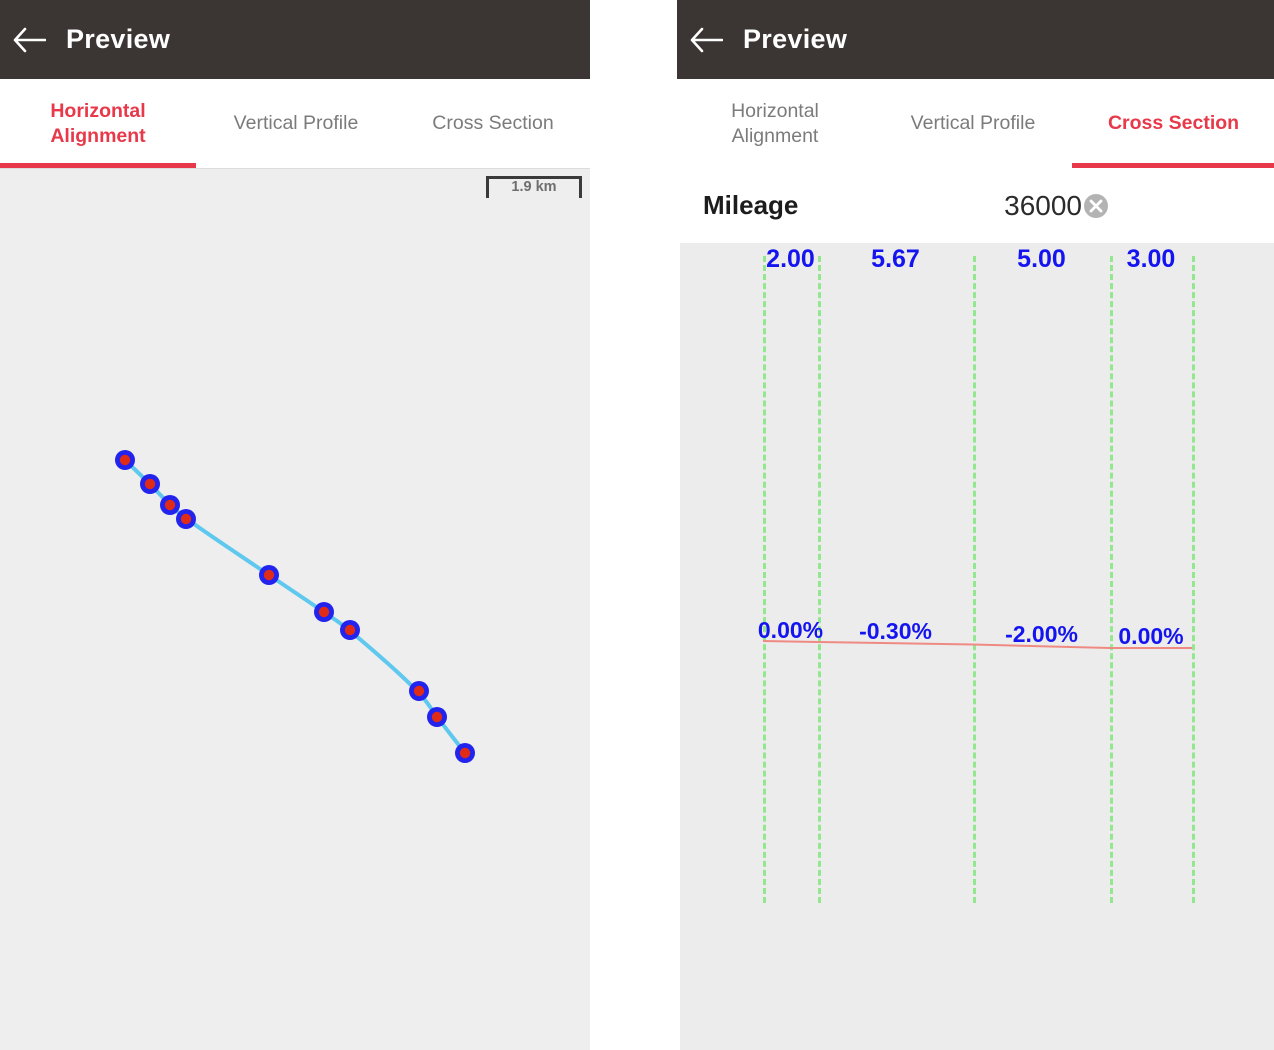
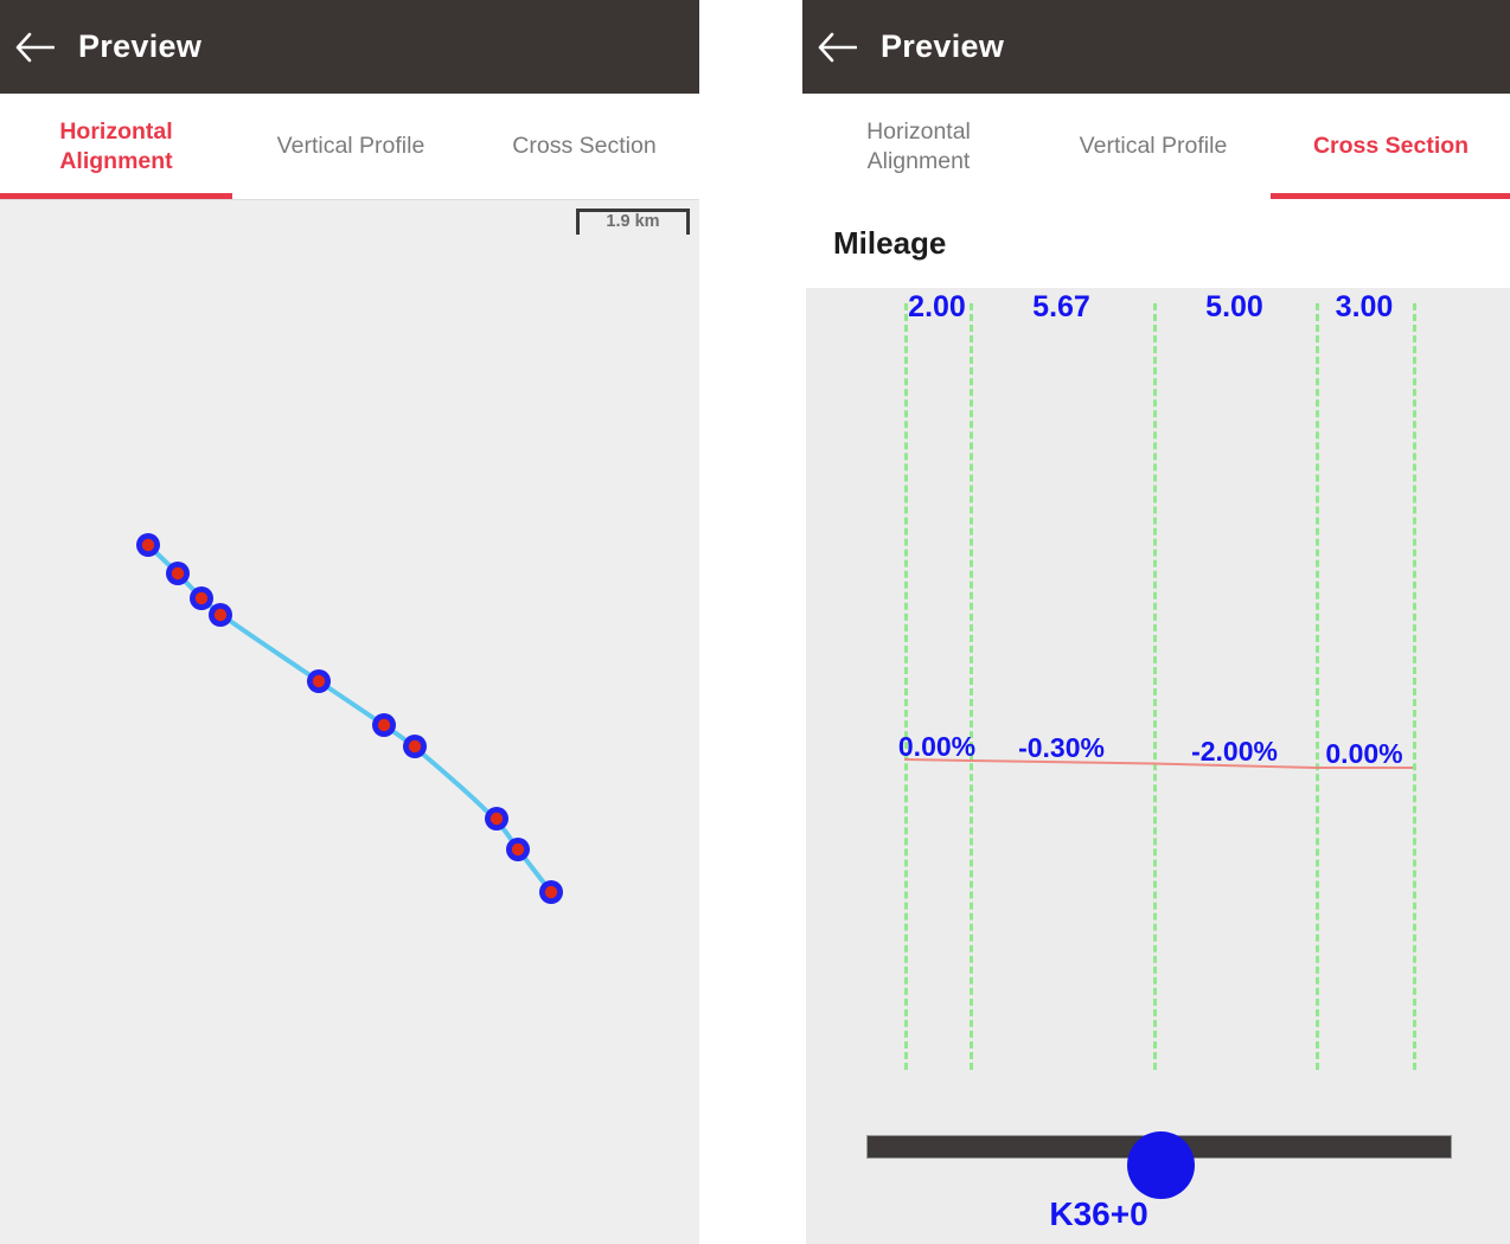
  Preview
  Horizontal
  Alignment
  Vertical Profile
  Cross Section
  1.9 km
  Preview
  Horizontal
  Alignment
  Vertical Profile
  Cross Section
  Mileage
- 36000
  2.00
  5.67
  5.00
  3.00
  0.00%
  -0.30%
  -2.00%
  0.00%
+ K36+0
